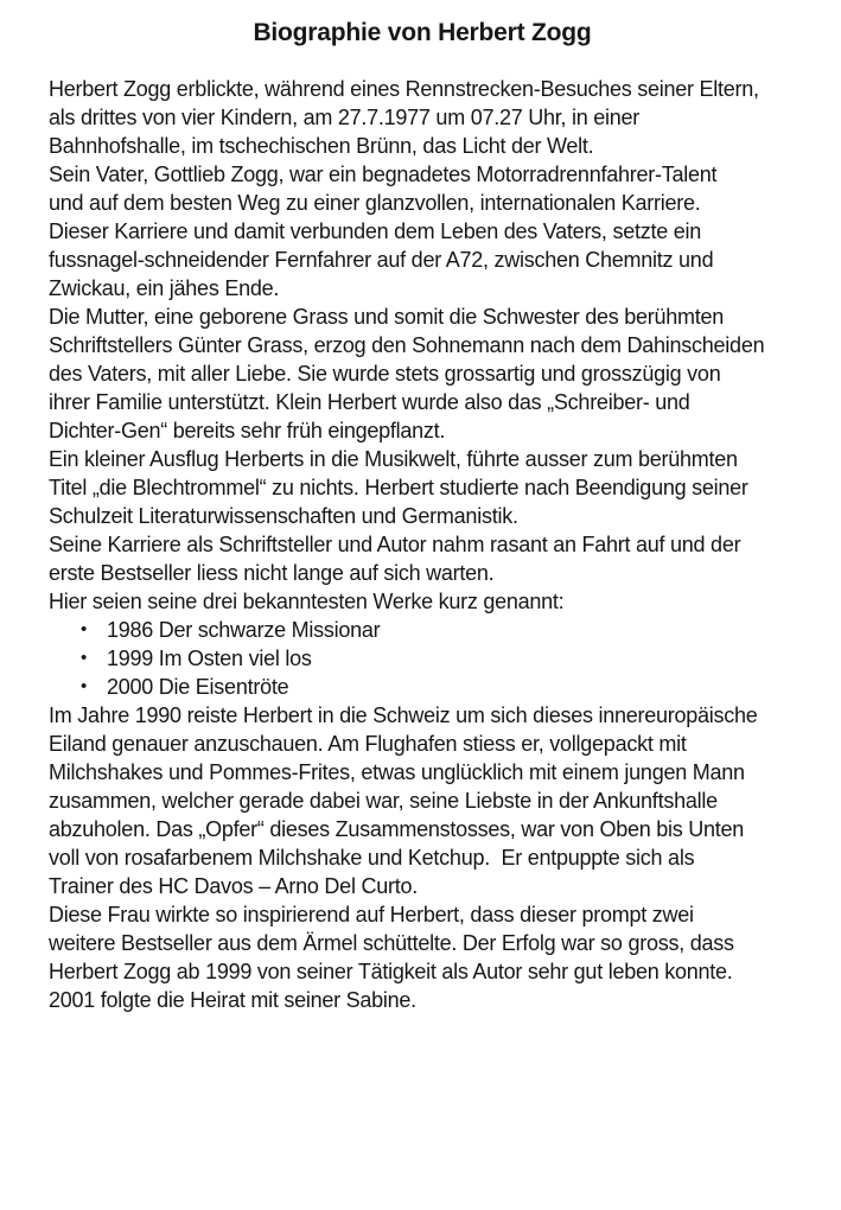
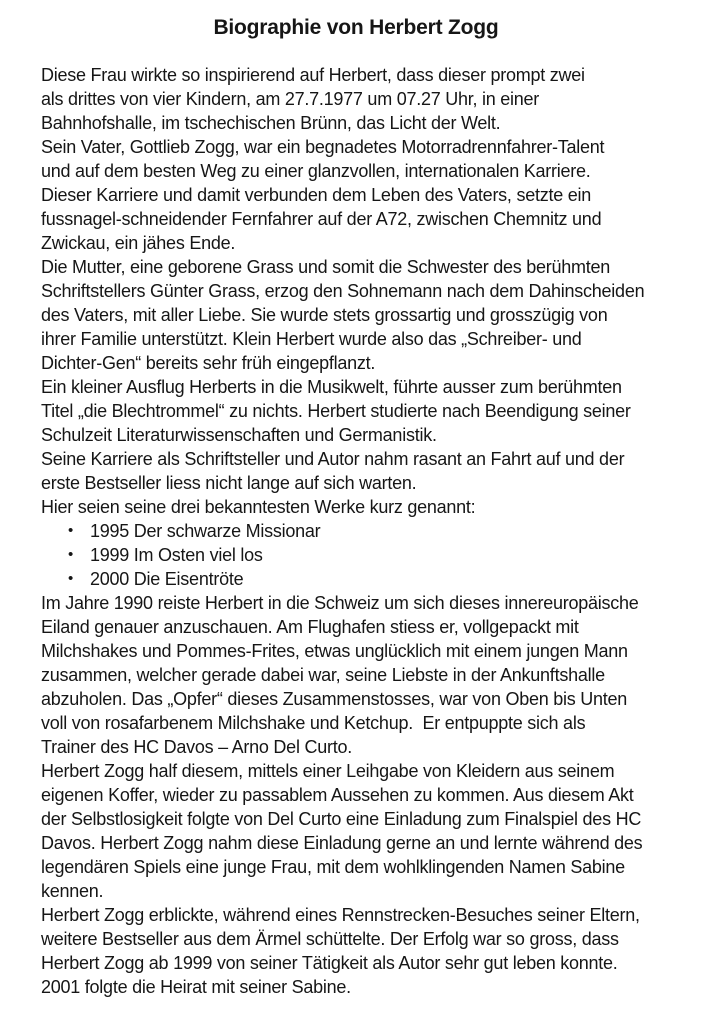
  Biographie von Herbert Zogg
- Herbert Zogg erblickte, während eines Rennstrecken-Besuches seiner Eltern,
+ Diese Frau wirkte so inspirierend auf Herbert, dass dieser prompt zwei
  als drittes von vier Kindern, am 27.7.1977 um 07.27 Uhr, in einer
  Bahnhofshalle, im tschechischen Brünn, das Licht der Welt.
  Sein Vater, Gottlieb Zogg, war ein begnadetes Motorradrennfahrer-Talent
  und auf dem besten Weg zu einer glanzvollen, internationalen Karriere.
  Dieser Karriere und damit verbunden dem Leben des Vaters, setzte ein
  fussnagel-schneidender Fernfahrer auf der A72, zwischen Chemnitz und
  Zwickau, ein jähes Ende.
  Die Mutter, eine geborene Grass und somit die Schwester des berühmten
  Schriftstellers Günter Grass, erzog den Sohnemann nach dem Dahinscheiden
  des Vaters, mit aller Liebe. Sie wurde stets grossartig und grosszügig von
  ihrer Familie unterstützt. Klein Herbert wurde also das „Schreiber- und
  Dichter-Gen“ bereits sehr früh eingepflanzt.
  Ein kleiner Ausflug Herberts in die Musikwelt, führte ausser zum berühmten
  Titel „die Blechtrommel“ zu nichts. Herbert studierte nach Beendigung seiner
  Schulzeit Literaturwissenschaften und Germanistik.
  Seine Karriere als Schriftsteller und Autor nahm rasant an Fahrt auf und der
  erste Bestseller liess nicht lange auf sich warten.
  Hier seien seine drei bekanntesten Werke kurz genannt:
  •
- 1986 Der schwarze Missionar
+ 1995 Der schwarze Missionar
  •
  1999 Im Osten viel los
  •
  2000 Die Eisentröte
  Im Jahre 1990 reiste Herbert in die Schweiz um sich dieses innereuropäische
  Eiland genauer anzuschauen. Am Flughafen stiess er, vollgepackt mit
  Milchshakes und Pommes-Frites, etwas unglücklich mit einem jungen Mann
  zusammen, welcher gerade dabei war, seine Liebste in der Ankunftshalle
  abzuholen. Das „Opfer“ dieses Zusammenstosses, war von Oben bis Unten
  voll von rosafarbenem Milchshake und Ketchup. Er entpuppte sich als
  Trainer des HC Davos – Arno Del Curto.
+ Herbert Zogg half diesem, mittels einer Leihgabe von Kleidern aus seinem
+ eigenen Koffer, wieder zu passablem Aussehen zu kommen. Aus diesem Akt
+ der Selbstlosigkeit folgte von Del Curto eine Einladung zum Finalspiel des HC
+ Davos. Herbert Zogg nahm diese Einladung gerne an und lernte während des
+ legendären Spiels eine junge Frau, mit dem wohlklingenden Namen Sabine
+ kennen.
- Diese Frau wirkte so inspirierend auf Herbert, dass dieser prompt zwei
+ Herbert Zogg erblickte, während eines Rennstrecken-Besuches seiner Eltern,
  weitere Bestseller aus dem Ärmel schüttelte. Der Erfolg war so gross, dass
  Herbert Zogg ab 1999 von seiner Tätigkeit als Autor sehr gut leben konnte.
  2001 folgte die Heirat mit seiner Sabine.
